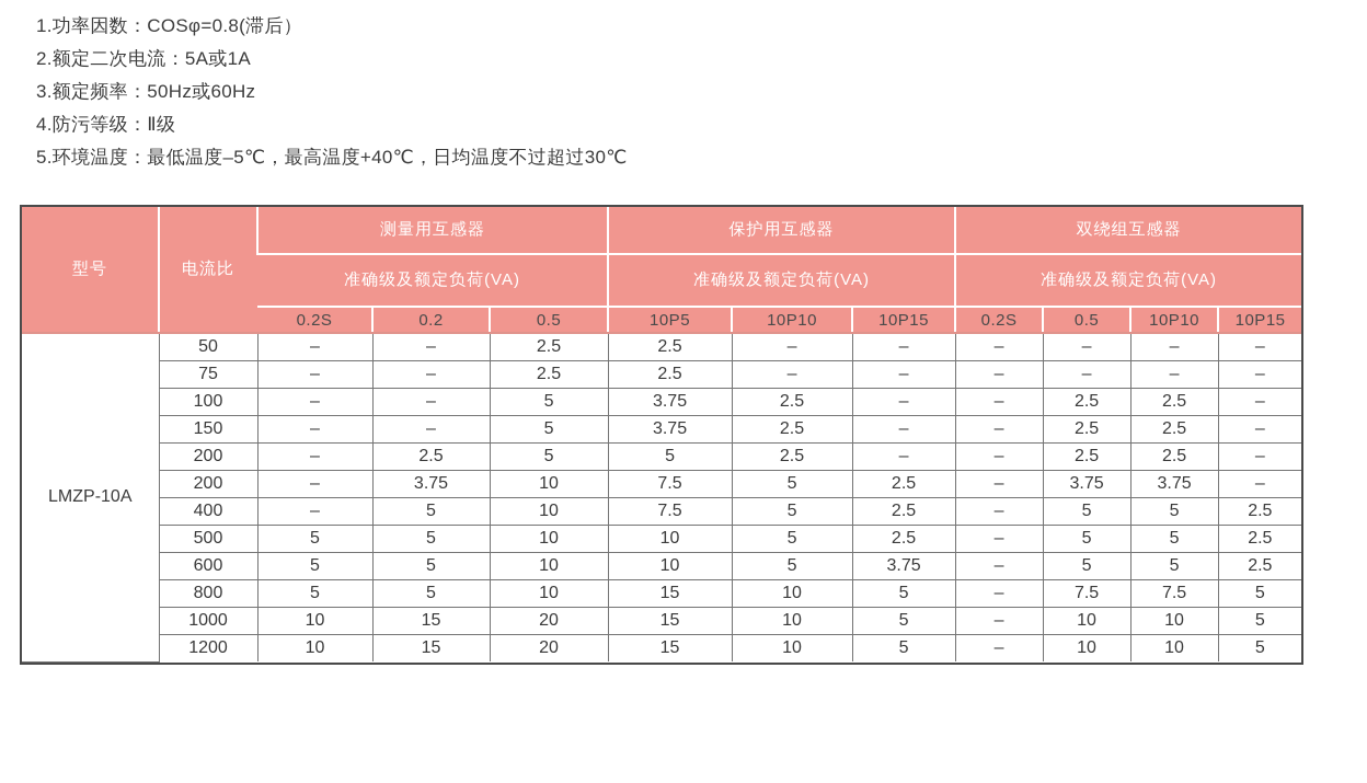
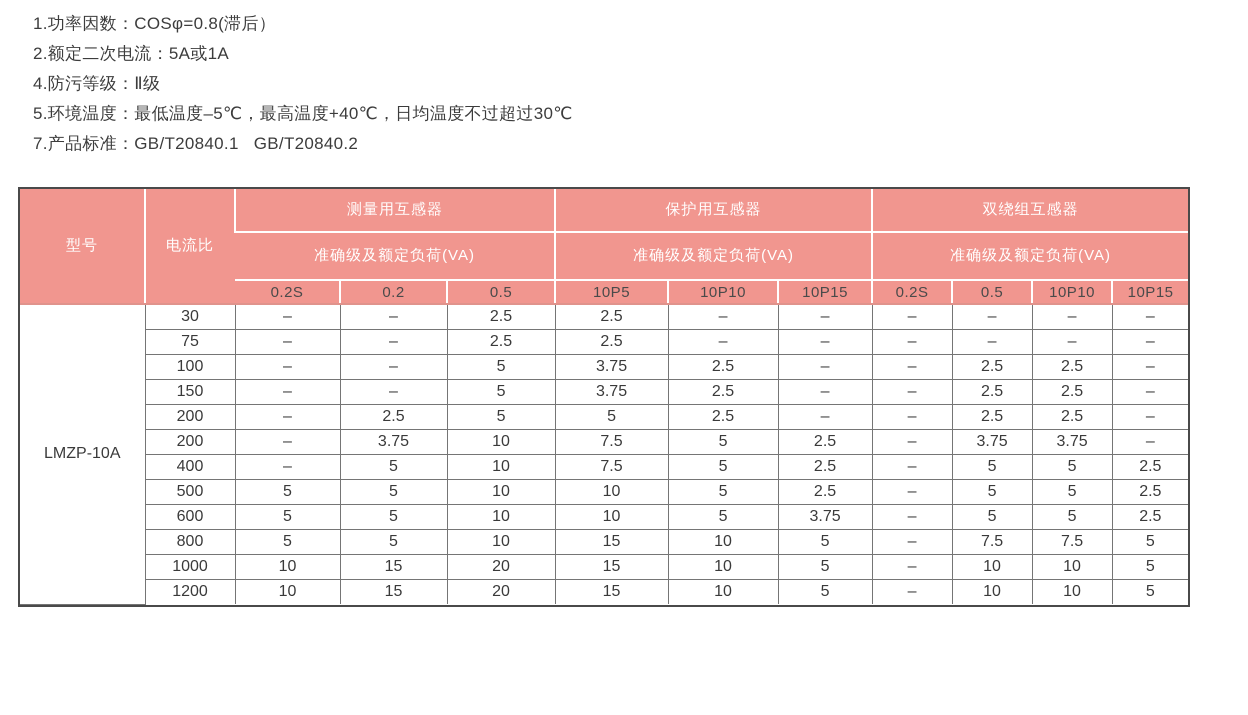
  1.功率因数：COSφ=0.8(滞后）
  2.额定二次电流：5A或1A
- 3.额定频率：50Hz或60Hz
  4.防污等级：Ⅱ级
  5.环境温度：最低温度–5℃，最高温度+40℃，日均温度不过超过30℃
+ 7.产品标准：GB/T20840.1 GB/T20840.2
  型号	电流比	测量用互感器	保护用互感器	双绕组互感器
  准确级及额定负荷(VA)	准确级及额定负荷(VA)	准确级及额定负荷(VA)
  0.2S	0.2	0.5	10P5	10P10	10P15	0.2S	0.5	10P10	10P15
- LMZP-10A	50	–	–	2.5	2.5	–	–	–	–	–	–
+ LMZP-10A	30	–	–	2.5	2.5	–	–	–	–	–	–
  75	–	–	2.5	2.5	–	–	–	–	–	–
  100	–	–	5	3.75	2.5	–	–	2.5	2.5	–
  150	–	–	5	3.75	2.5	–	–	2.5	2.5	–
  200	–	2.5	5	5	2.5	–	–	2.5	2.5	–
  200	–	3.75	10	7.5	5	2.5	–	3.75	3.75	–
  400	–	5	10	7.5	5	2.5	–	5	5	2.5
  500	5	5	10	10	5	2.5	–	5	5	2.5
  600	5	5	10	10	5	3.75	–	5	5	2.5
  800	5	5	10	15	10	5	–	7.5	7.5	5
  1000	10	15	20	15	10	5	–	10	10	5
  1200	10	15	20	15	10	5	–	10	10	5
